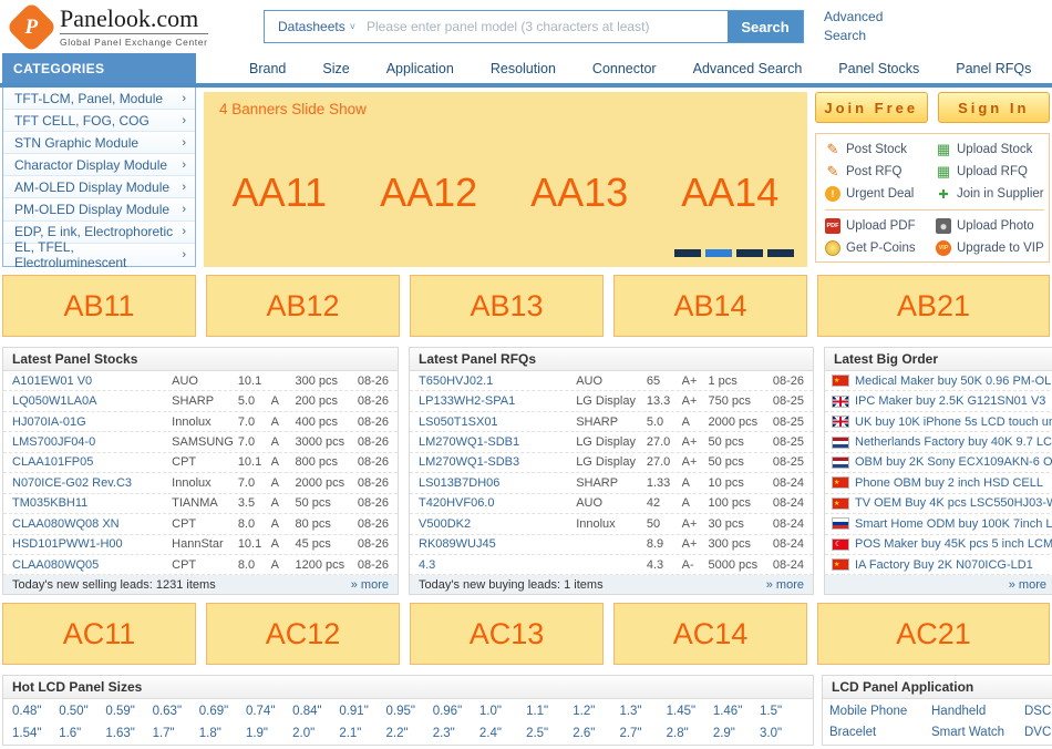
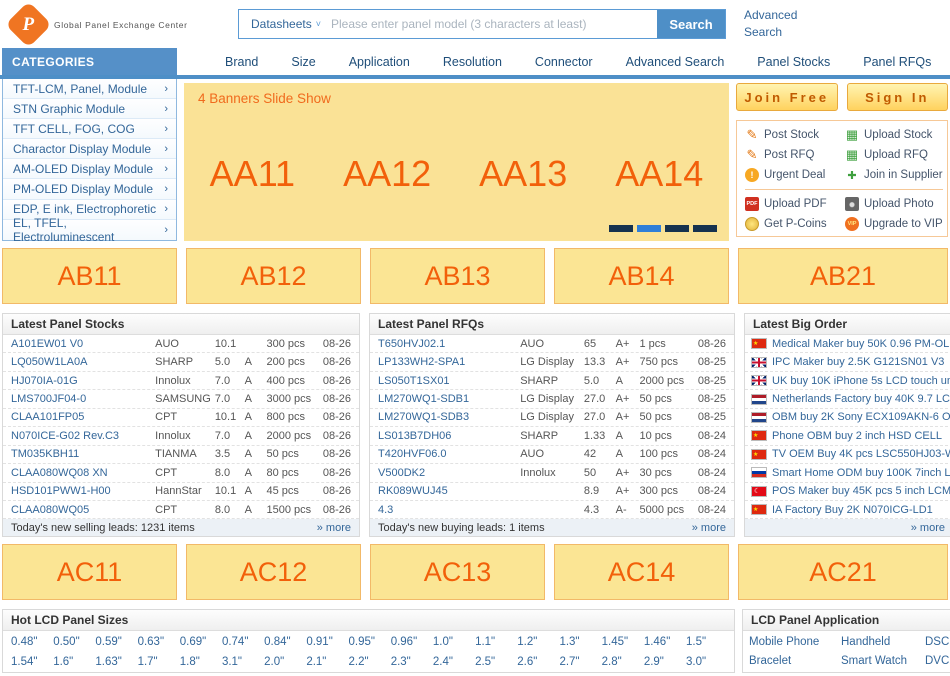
- Panelook.com
  Global Panel Exchange Center
  Datasheets
  ˅
  Please enter panel model (3 characters at least)
  Search
  Advanced Search
  CATEGORIES
  Brand
  Size
  Application
  Resolution
  Connector
  Advanced Search
  Panel Stocks
  Panel RFQs
  TFT-LCM, Panel, Module
  ›
- TFT CELL, FOG, COG
+ STN Graphic Module
  ›
- STN Graphic Module
+ TFT CELL, FOG, COG
  ›
  Charactor Display Module
  ›
  AM-OLED Display Module
  ›
  PM-OLED Display Module
  ›
  EDP, E ink, Electrophoretic
  ›
  EL, TFEL, Electroluminescent
  ›
  4 Banners Slide Show
  AA11
  AA12
  AA13
  AA14
  Join Free
  Sign In
  Post Stock
  Upload Stock
  Post RFQ
  Upload RFQ
  Urgent Deal
  Join in Supplier
  Upload PDF
  Upload Photo
  Get P-Coins
  Upgrade to VIP
  AB11
  AB12
  AB13
  AB14
  AB21
  Latest Panel Stocks
  A101EW01 V0
  AUO
  10.1
  300 pcs
  08-26
  LQ050W1LA0A
  SHARP
  5.0
  A
  200 pcs
  08-26
  HJ070IA-01G
  Innolux
  7.0
  A
  400 pcs
  08-26
  LMS700JF04-0
  SAMSUNG
  7.0
  A
  3000 pcs
  08-26
  CLAA101FP05
  CPT
  10.1
  A
  800 pcs
  08-26
  N070ICE-G02 Rev.C3
  Innolux
  7.0
  A
  2000 pcs
  08-26
  TM035KBH11
  TIANMA
  3.5
  A
  50 pcs
  08-26
  CLAA080WQ08 XN
  CPT
  8.0
  A
  80 pcs
  08-26
  HSD101PWW1-H00
  HannStar
  10.1
  A
  45 pcs
  08-26
  CLAA080WQ05
  CPT
  8.0
  A
- 1200 pcs
+ 1500 pcs
  08-26
  Today's new selling leads: 1231 items
  » more
  Latest Panel RFQs
  T650HVJ02.1
  AUO
  65
  A+
  1 pcs
  08-26
  LP133WH2-SPA1
  LG Display
  13.3
  A+
  750 pcs
  08-25
  LS050T1SX01
  SHARP
  5.0
  A
  2000 pcs
  08-25
  LM270WQ1-SDB1
  LG Display
  27.0
  A+
  50 pcs
  08-25
  LM270WQ1-SDB3
  LG Display
  27.0
  A+
  50 pcs
  08-25
  LS013B7DH06
  SHARP
  1.33
  A
  10 pcs
  08-24
  T420HVF06.0
  AUO
  42
  A
  100 pcs
  08-24
  V500DK2
  Innolux
  50
  A+
  30 pcs
  08-24
  RK089WUJ45
  8.9
  A+
  300 pcs
  08-24
  4.3
  4.3
  A-
  5000 pcs
  08-24
  Today's new buying leads: 1 items
  » more
  Latest Big Order
  Medical Maker buy 50K 0.96 PM-OL
  IPC Maker buy 2.5K G121SN01 V3
  UK buy 10K iPhone 5s LCD touch u
  Netherlands Factory buy 40K 9.7 LC
  OBM buy 2K Sony ECX109AKN-6 O
  Phone OBM buy 2 inch HSD CELL
  TV OEM Buy 4K pcs LSC550HJ03-
  Smart Home ODM buy 100K 7inch L
  POS Maker buy 45K pcs 5 inch LCM
  IA Factory Buy 2K N070ICG-LD1
  » more
  AC11
  AC12
  AC13
  AC14
  AC21
  Hot LCD Panel Sizes
  0.48"
  0.50"
  0.59"
  0.63"
  0.69"
  0.74"
  0.84"
  0.91"
  0.95"
  0.96"
  1.0"
  1.1"
  1.2"
  1.3"
  1.45"
  1.46"
  1.5"
  1.54"
  1.6"
  1.63"
  1.7"
  1.8"
- 1.9"
+ 3.1"
  2.0"
  2.1"
  2.2"
  2.3"
  2.4"
  2.5"
  2.6"
  2.7"
  2.8"
  2.9"
  3.0"
  LCD Panel Application
  Mobile Phone
  Handheld
  DSC
  Bracelet
  Smart Watch
  DVC
